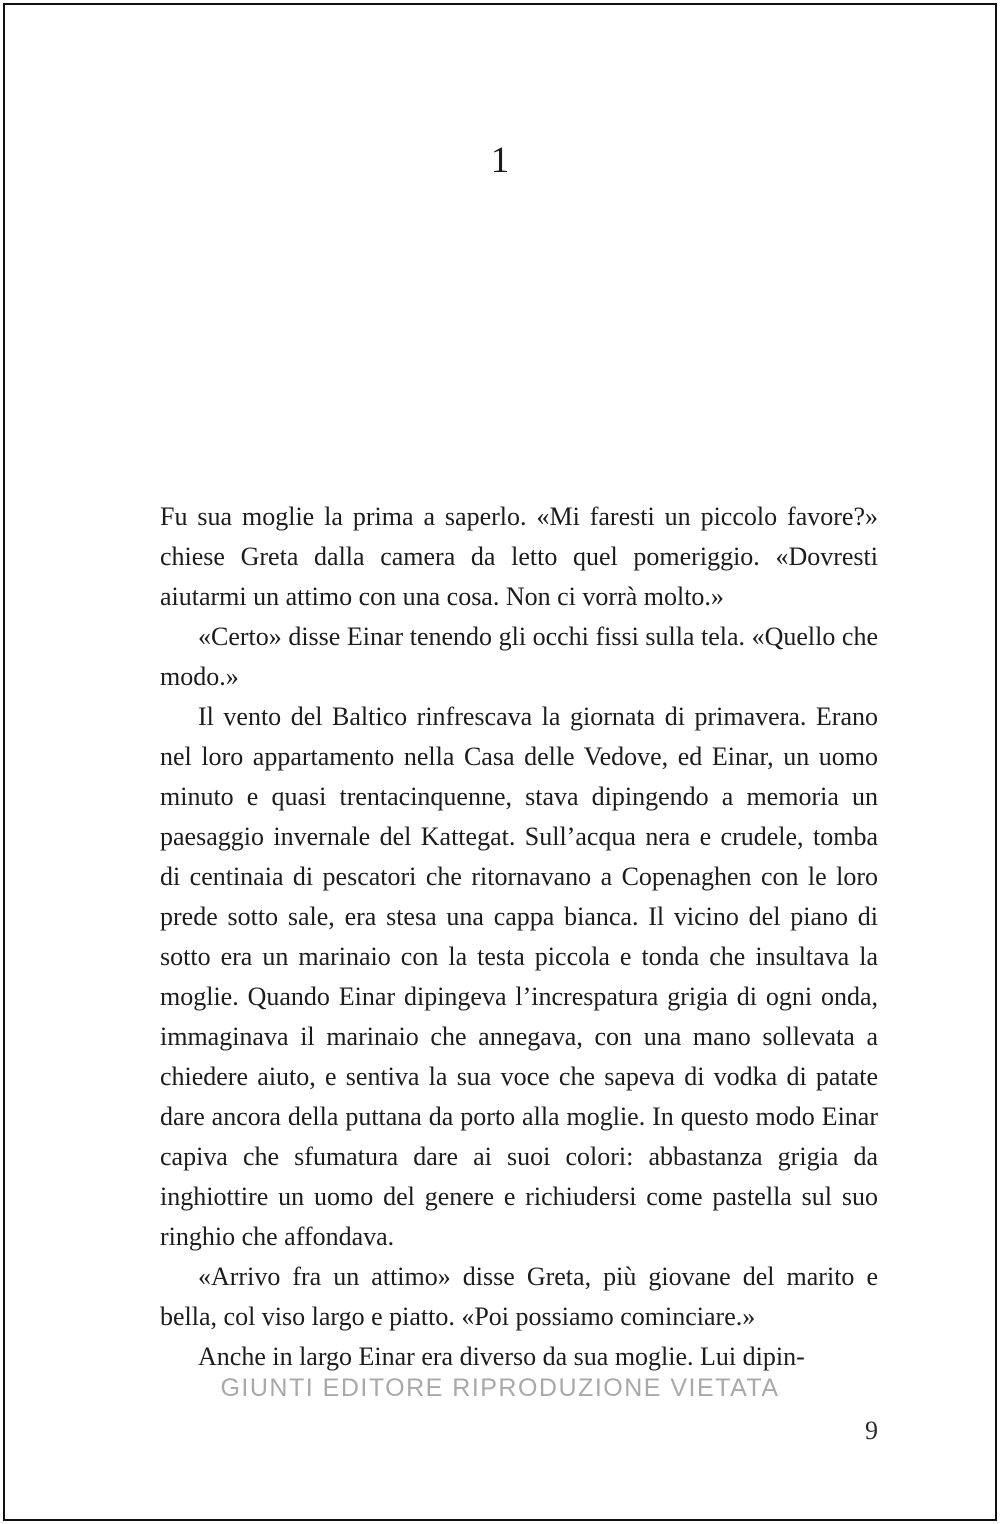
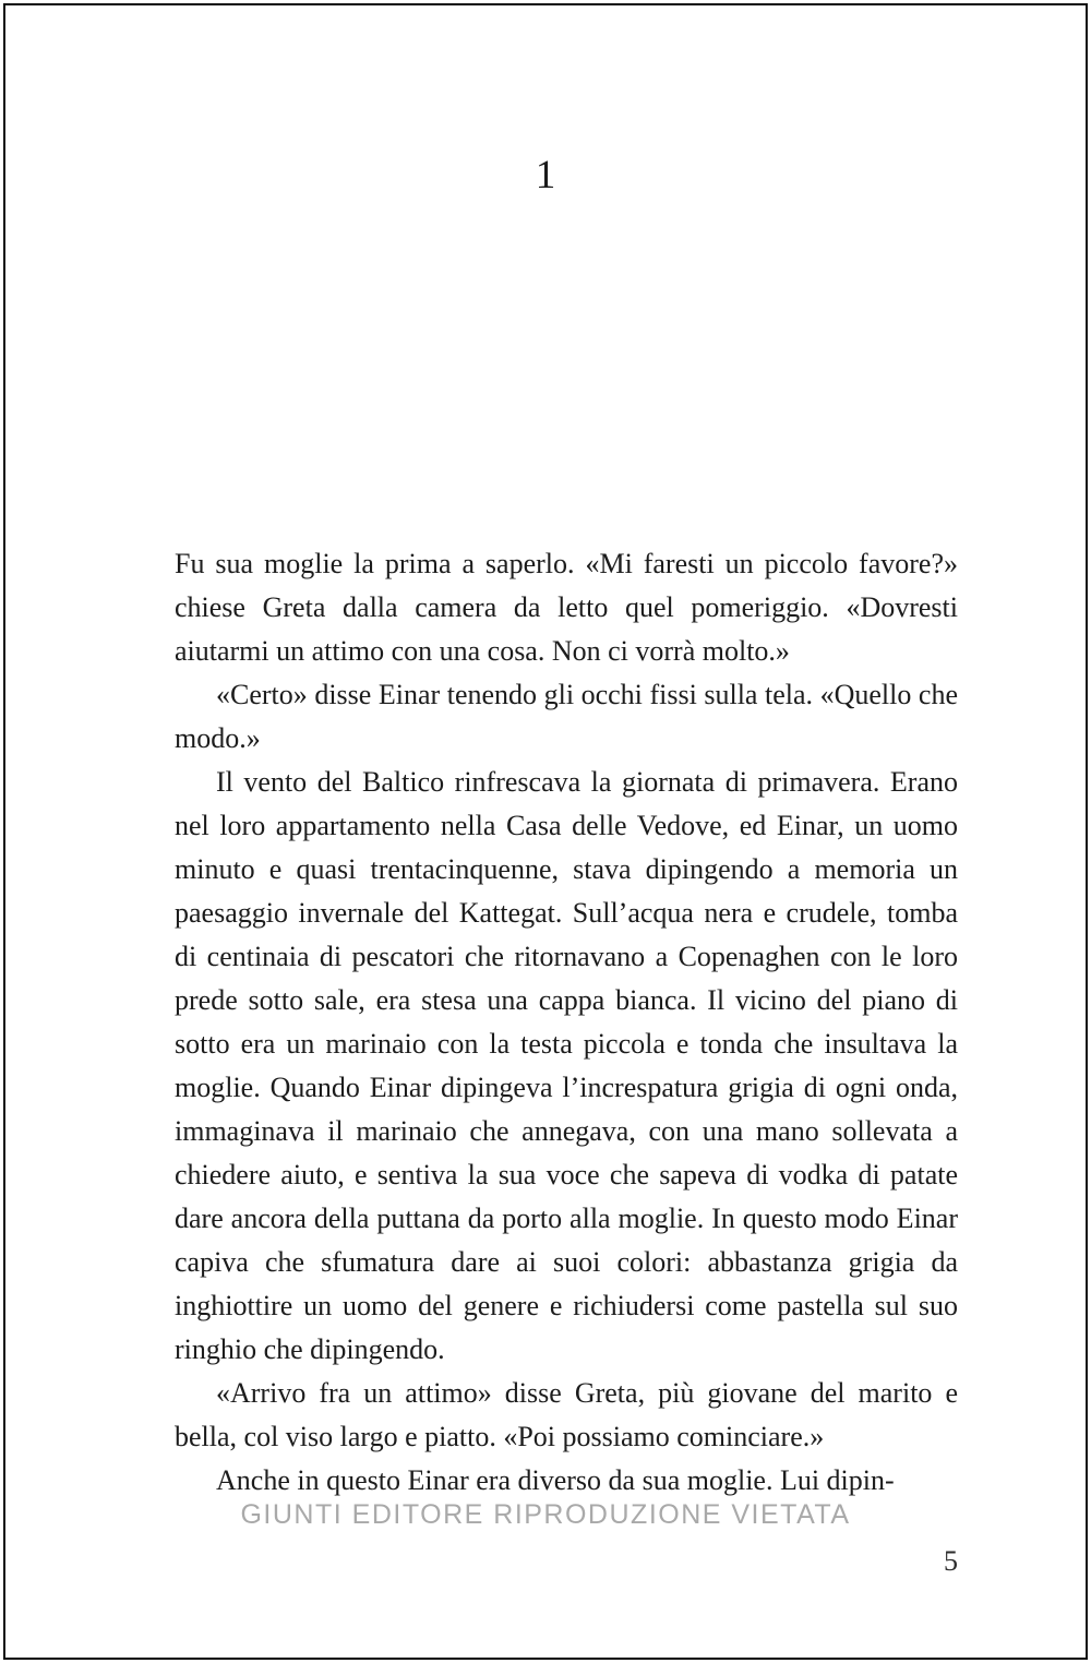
  1
  Fu sua moglie la prima a saperlo. «Mi faresti un piccolo favore?» chiese Greta dalla camera da letto quel pomeriggio. «Dovresti aiutarmi un attimo con una cosa. Non ci vorrà molto.»
  «Certo» disse Einar tenendo gli occhi fissi sulla tela. «Quello che modo.»
- Il vento del Baltico rinfrescava la giornata di primavera. Erano nel loro appartamento nella Casa delle Vedove, ed Einar, un uomo minuto e quasi trentacinquenne, stava dipingendo a memoria un paesaggio invernale del Kattegat. Sull’acqua nera e crudele, tomba di centinaia di pescatori che ritornavano a Copenaghen con le loro prede sotto sale, era stesa una cappa bianca. Il vicino del piano di sotto era un marinaio con la testa piccola e tonda che insultava la moglie. Quando Einar dipingeva l’increspatura grigia di ogni onda, immaginava il marinaio che annegava, con una mano sollevata a chiedere aiuto, e sentiva la sua voce che sapeva di vodka di patate dare ancora della puttana da porto alla moglie. In questo modo Einar capiva che sfumatura dare ai suoi colori: abbastanza grigia da inghiottire un uomo del genere e richiudersi come pastella sul suo ringhio che affondava.
+ Il vento del Baltico rinfrescava la giornata di primavera. Erano nel loro appartamento nella Casa delle Vedove, ed Einar, un uomo minuto e quasi trentacinquenne, stava dipingendo a memoria un paesaggio invernale del Kattegat. Sull’acqua nera e crudele, tomba di centinaia di pescatori che ritornavano a Copenaghen con le loro prede sotto sale, era stesa una cappa bianca. Il vicino del piano di sotto era un marinaio con la testa piccola e tonda che insultava la moglie. Quando Einar dipingeva l’increspatura grigia di ogni onda, immaginava il marinaio che annegava, con una mano sollevata a chiedere aiuto, e sentiva la sua voce che sapeva di vodka di patate dare ancora della puttana da porto alla moglie. In questo modo Einar capiva che sfumatura dare ai suoi colori: abbastanza grigia da inghiottire un uomo del genere e richiudersi come pastella sul suo ringhio che dipingendo.
  «Arrivo fra un attimo» disse Greta, più giovane del marito e bella, col viso largo e piatto. «Poi possiamo cominciare.»
- Anche in largo Einar era diverso da sua moglie. Lui dipin-
+ Anche in questo Einar era diverso da sua moglie. Lui dipin-
  GIUNTI EDITORE RIPRODUZIONE VIETATA
- 9
+ 5
